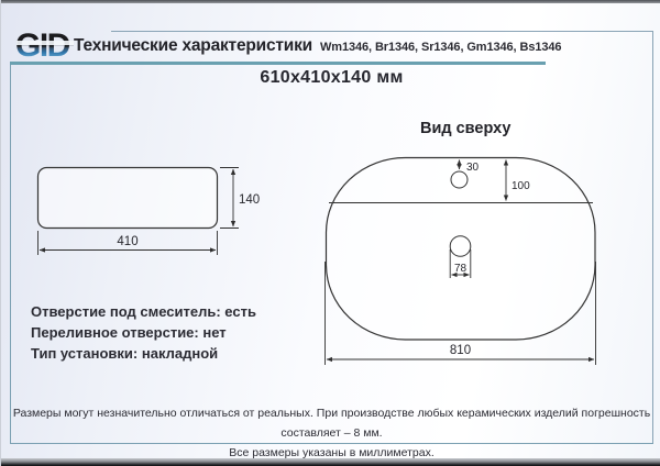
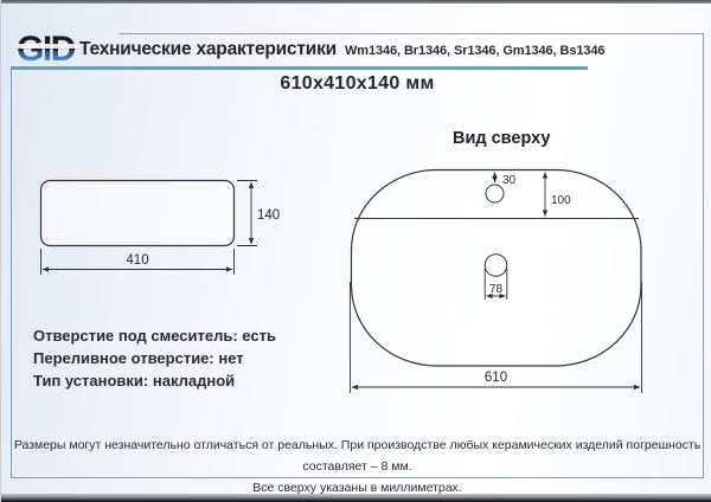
  GID
  Технические характеристики
  Wm1346, Br1346, Sr1346, Gm1346, Bs1346
  610x410x140 мм
  Вид сверху
  140
  410
  30
  100
  78
- 810
+ 610
  Отверстие под смеситель: есть
  Переливное отверстие: нет
  Тип установки: накладной
  Размеры могут незначительно отличаться от реальных. При производстве любых керамических изделий погрешность составляет – 8 мм.
- Все размеры указаны в миллиметрах.
+ Все сверху указаны в миллиметрах.
